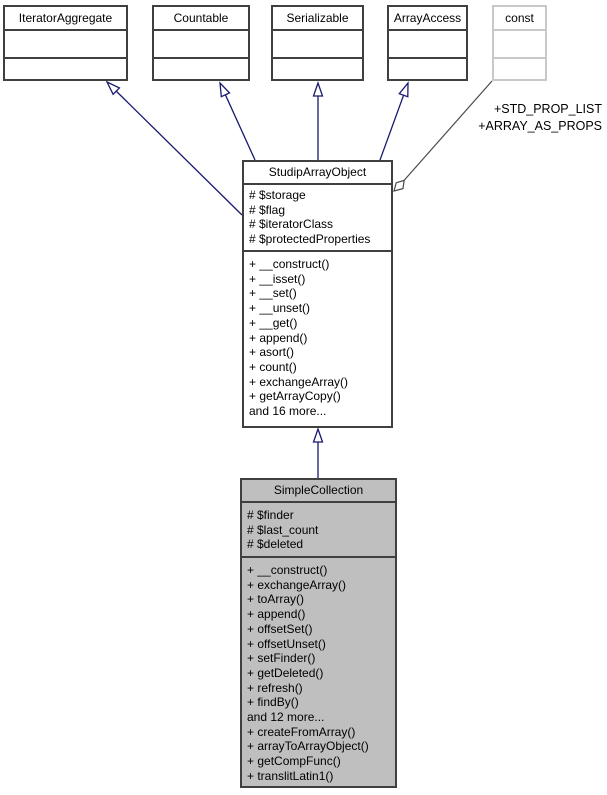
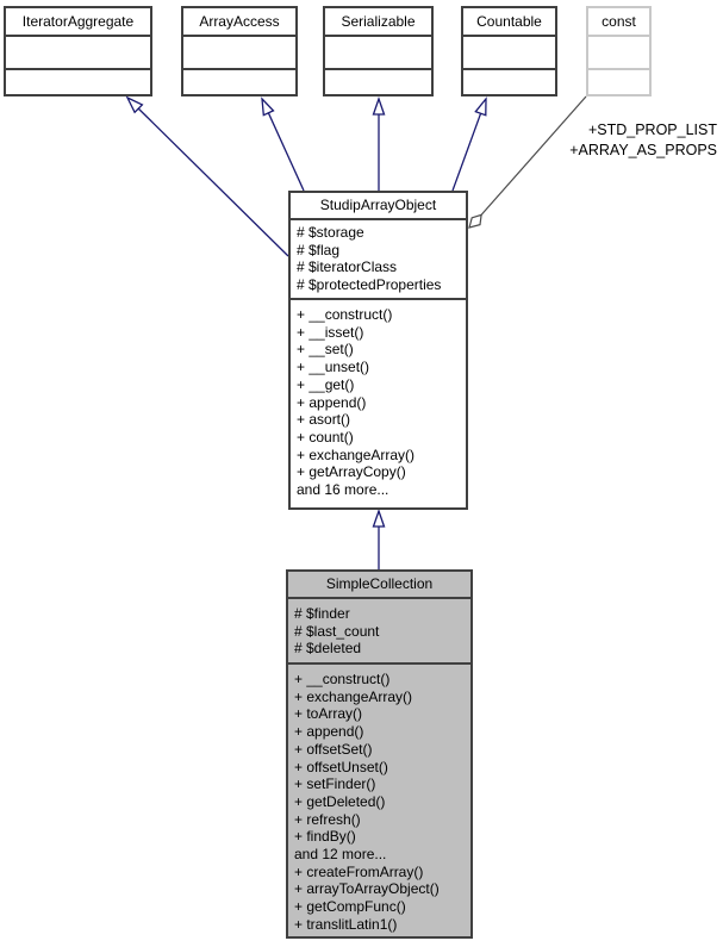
  +STD_PROP_LIST
  +ARRAY_AS_PROPS
  IteratorAggregate
- Countable
+ ArrayAccess
  Serializable
- ArrayAccess
+ Countable
  const
  StudipArrayObject
  # $storage
  # $flag
  # $iteratorClass
  # $protectedProperties
  + __construct()
  + __isset()
  + __set()
  + __unset()
  + __get()
  + append()
  + asort()
  + count()
  + exchangeArray()
  + getArrayCopy()
  and 16 more...
  SimpleCollection
  # $finder
  # $last_count
  # $deleted
  + __construct()
  + exchangeArray()
  + toArray()
  + append()
  + offsetSet()
  + offsetUnset()
  + setFinder()
  + getDeleted()
  + refresh()
  + findBy()
  and 12 more...
  + createFromArray()
  + arrayToArrayObject()
  + getCompFunc()
  + translitLatin1()
